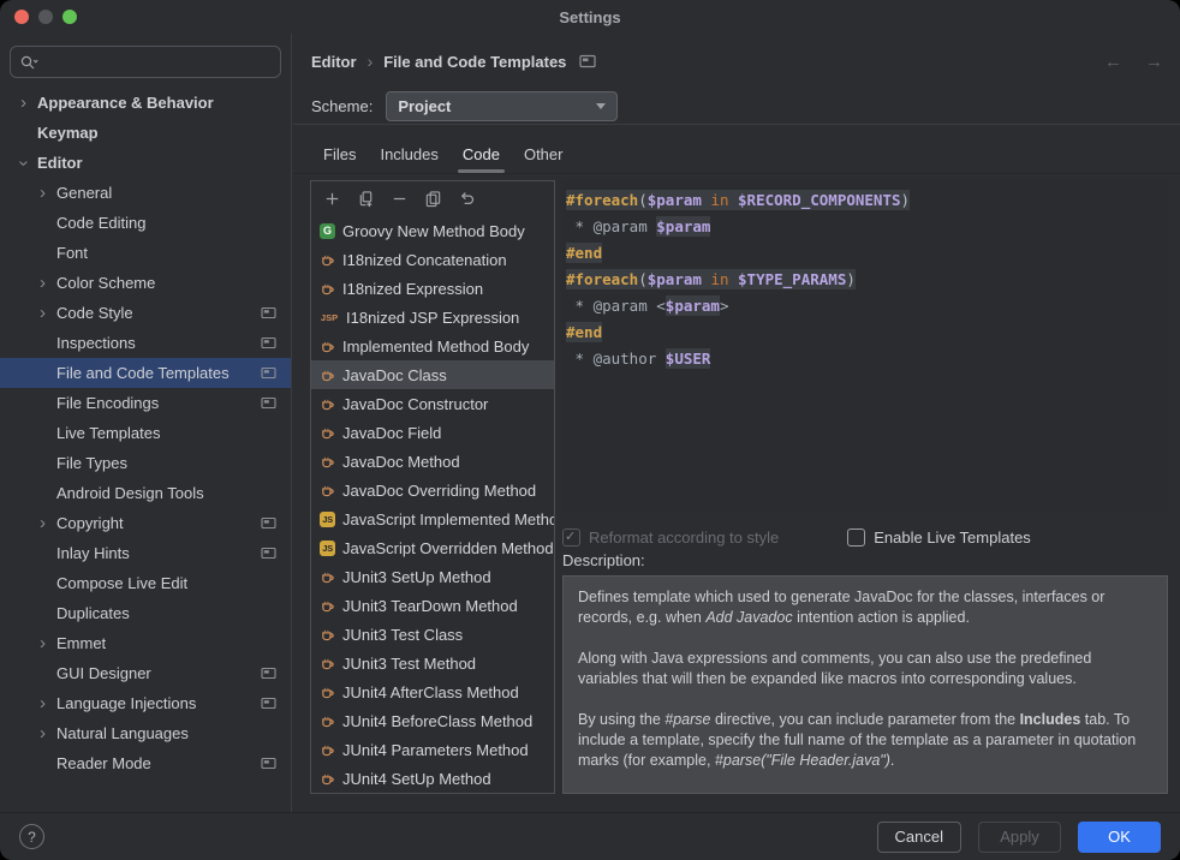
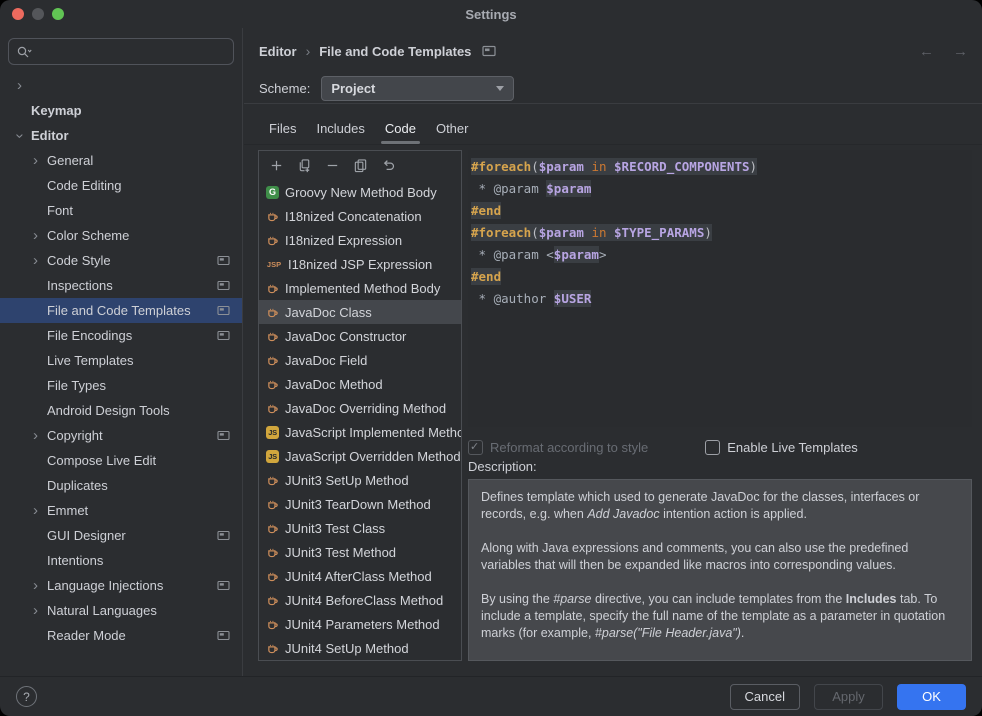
  Settings
  ›
- Appearance & Behavior
  Keymap
  Editor
  ›
  General
  Code Editing
  Font
  ›
  Color Scheme
  ›
  Code Style
  Inspections
  File and Code Templates
  File Encodings
  Live Templates
  File Types
  Android Design Tools
  ›
  Copyright
- Inlay Hints
  Compose Live Edit
  Duplicates
  ›
  Emmet
  GUI Designer
+ Intentions
  ›
  Language Injections
  ›
  Natural Languages
  Reader Mode
  Editor
  ›
  File and Code Templates
  ←
  →
  Scheme:
  Project
  Files
  Includes
  Code
  Other
  G
  Groovy New Method Body
  I18nized Concatenation
  I18nized Expression
  JSP
  I18nized JSP Expression
  Implemented Method Body
  JavaDoc Class
  JavaDoc Constructor
  JavaDoc Field
  JavaDoc Method
  JavaDoc Overriding Method
  JS
  JavaScript Implemented Metho
  JS
  JavaScript Overridden Method
  JUnit3 SetUp Method
  JUnit3 TearDown Method
  JUnit3 Test Class
  JUnit3 Test Method
  JUnit4 AfterClass Method
  JUnit4 BeforeClass Method
  JUnit4 Parameters Method
  JUnit4 SetUp Method
  #foreach($param in $RECORD_COMPONENTS)
  * @param $param
  #end
  #foreach($param in $TYPE_PARAMS)
  * @param <$param>
  #end
  * @author $USER
  Reformat according to style
  Enable Live Templates
  Description:
  Defines template which used to generate JavaDoc for the classes, interfaces or records, e.g. when Add Javadoc intention action is applied.
  Along with Java expressions and comments, you can also use the predefined variables that will then be expanded like macros into corresponding values.
- By using the #parse directive, you can include parameter from the Includes tab. To include a template, specify the full name of the template as a parameter in quotation marks (for example, #parse("File Header.java").
+ By using the #parse directive, you can include templates from the Includes tab. To include a template, specify the full name of the template as a parameter in quotation marks (for example, #parse("File Header.java").
  ?
  Cancel
  Apply
  OK
